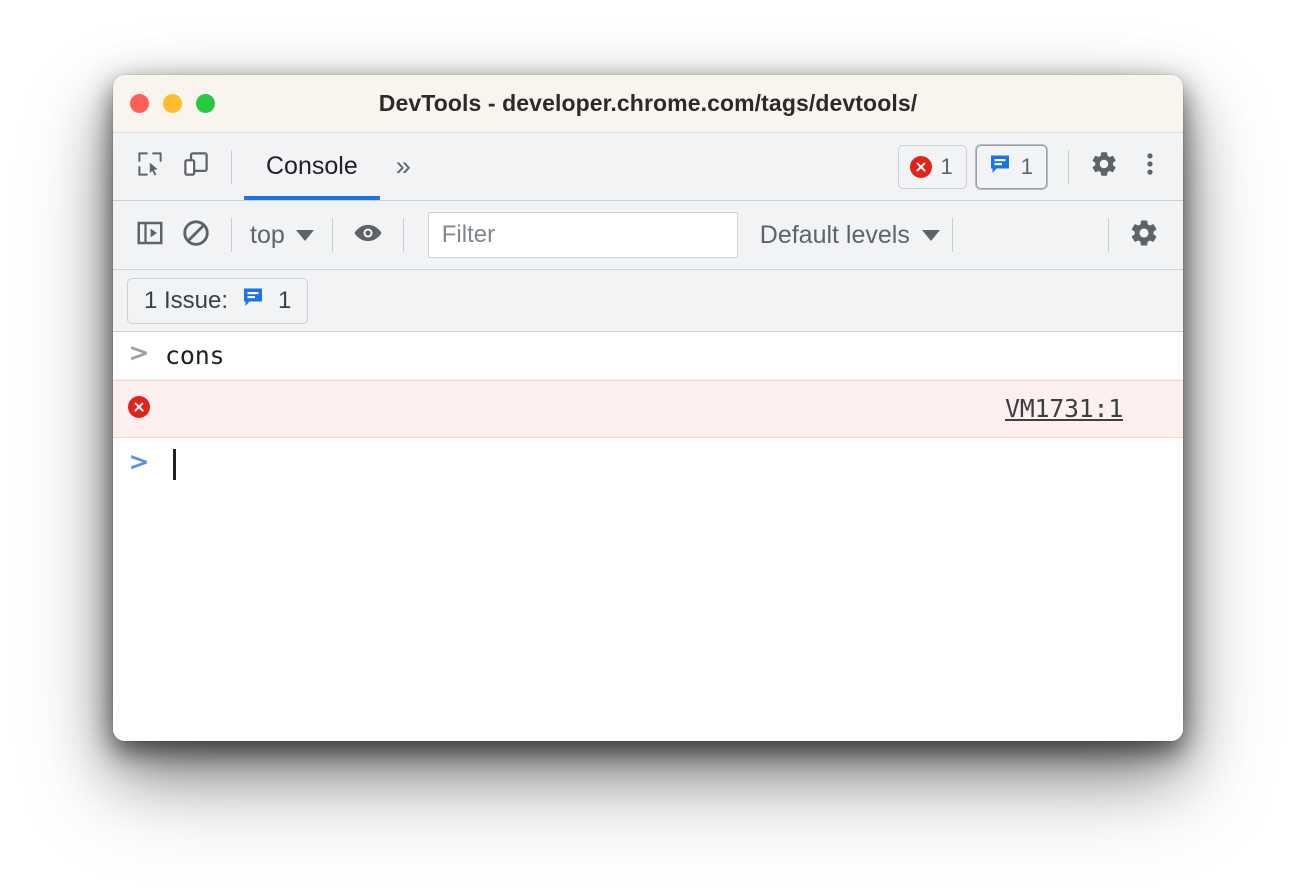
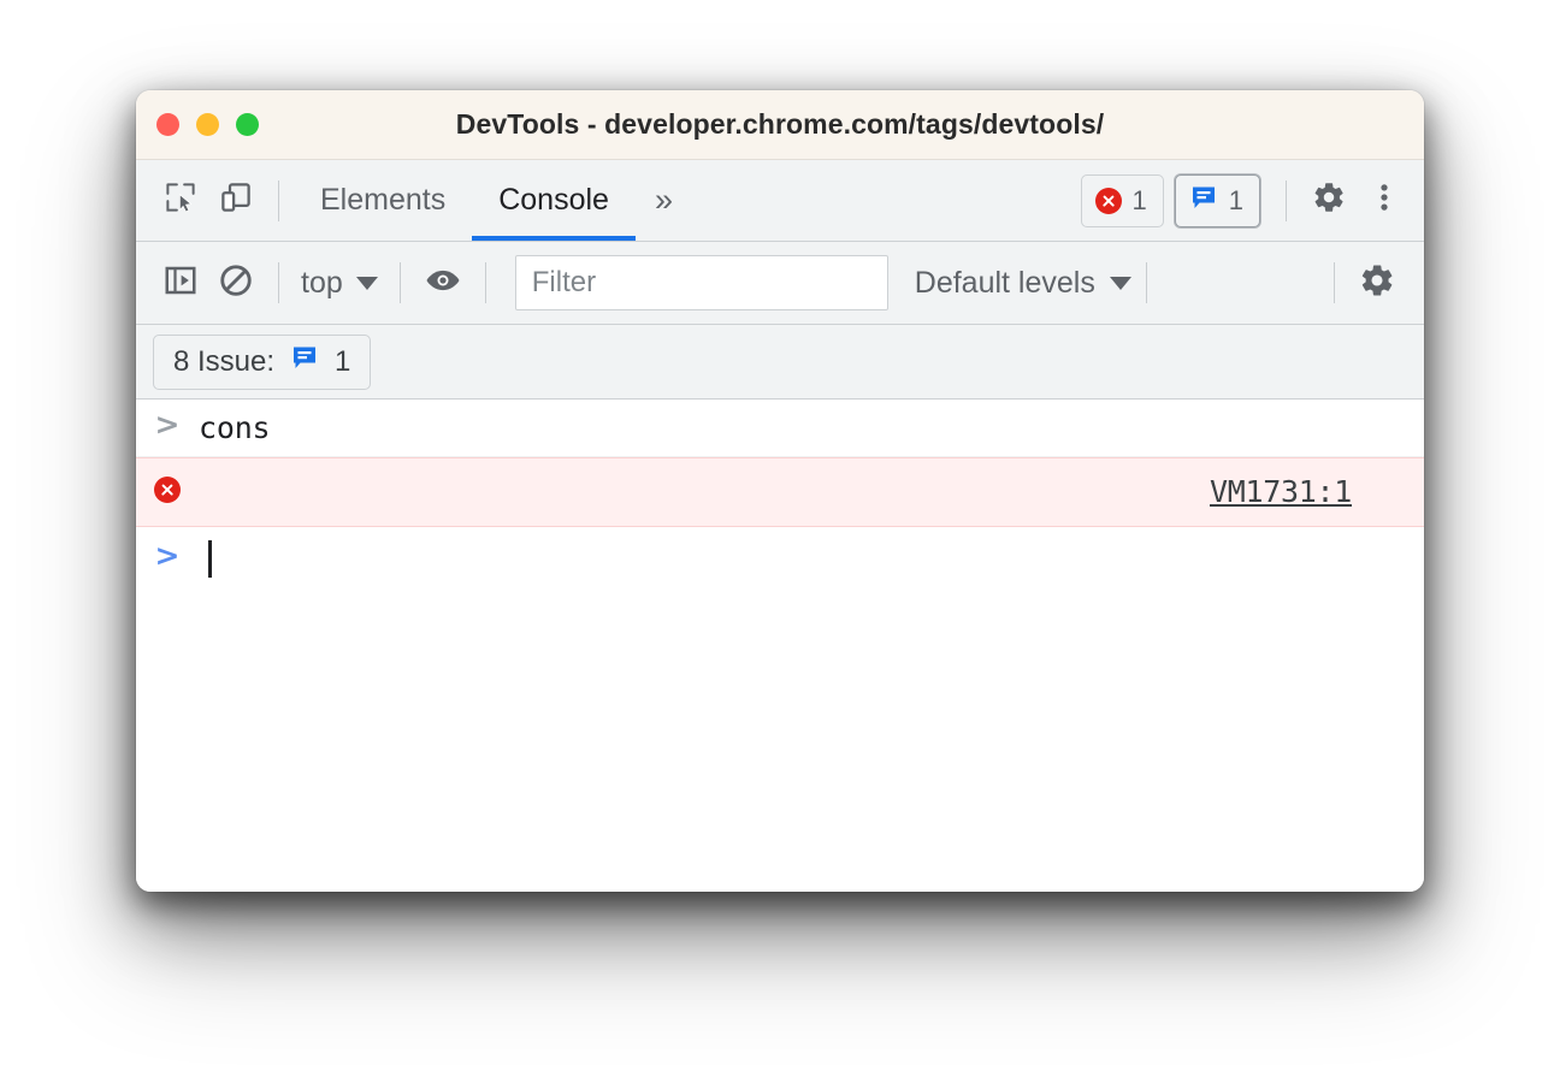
  DevTools - developer.chrome.com/tags/devtools/
+ Elements
  Console
  »
  1
  1
  top
  Filter
  Default levels
- 1 Issue:
+ 8 Issue:
  1
  >
  cons
  VM1731:1
  >
